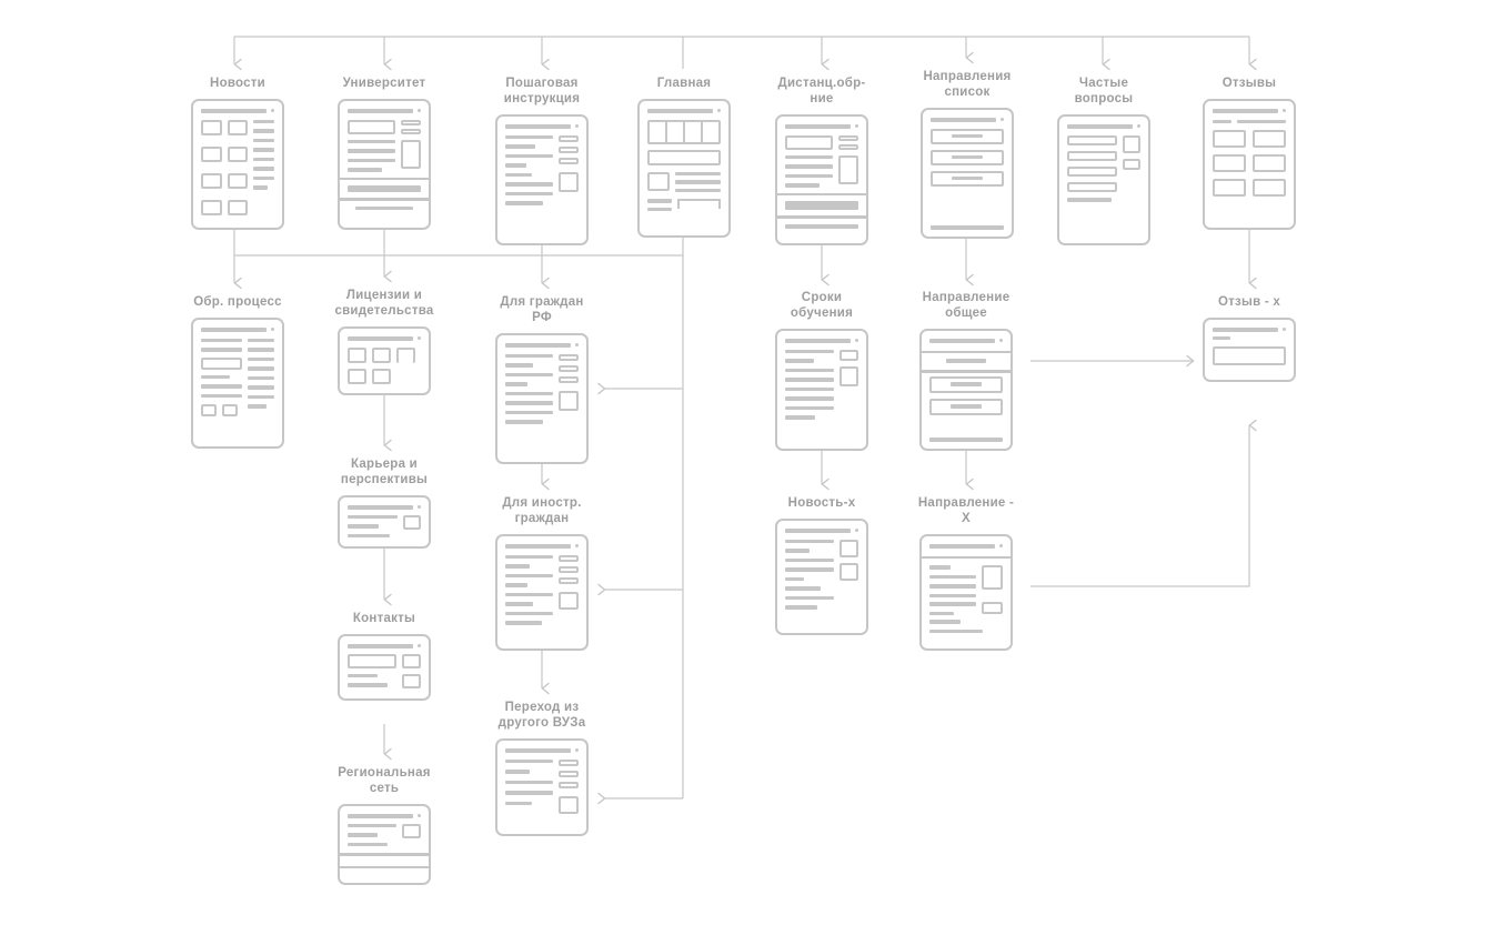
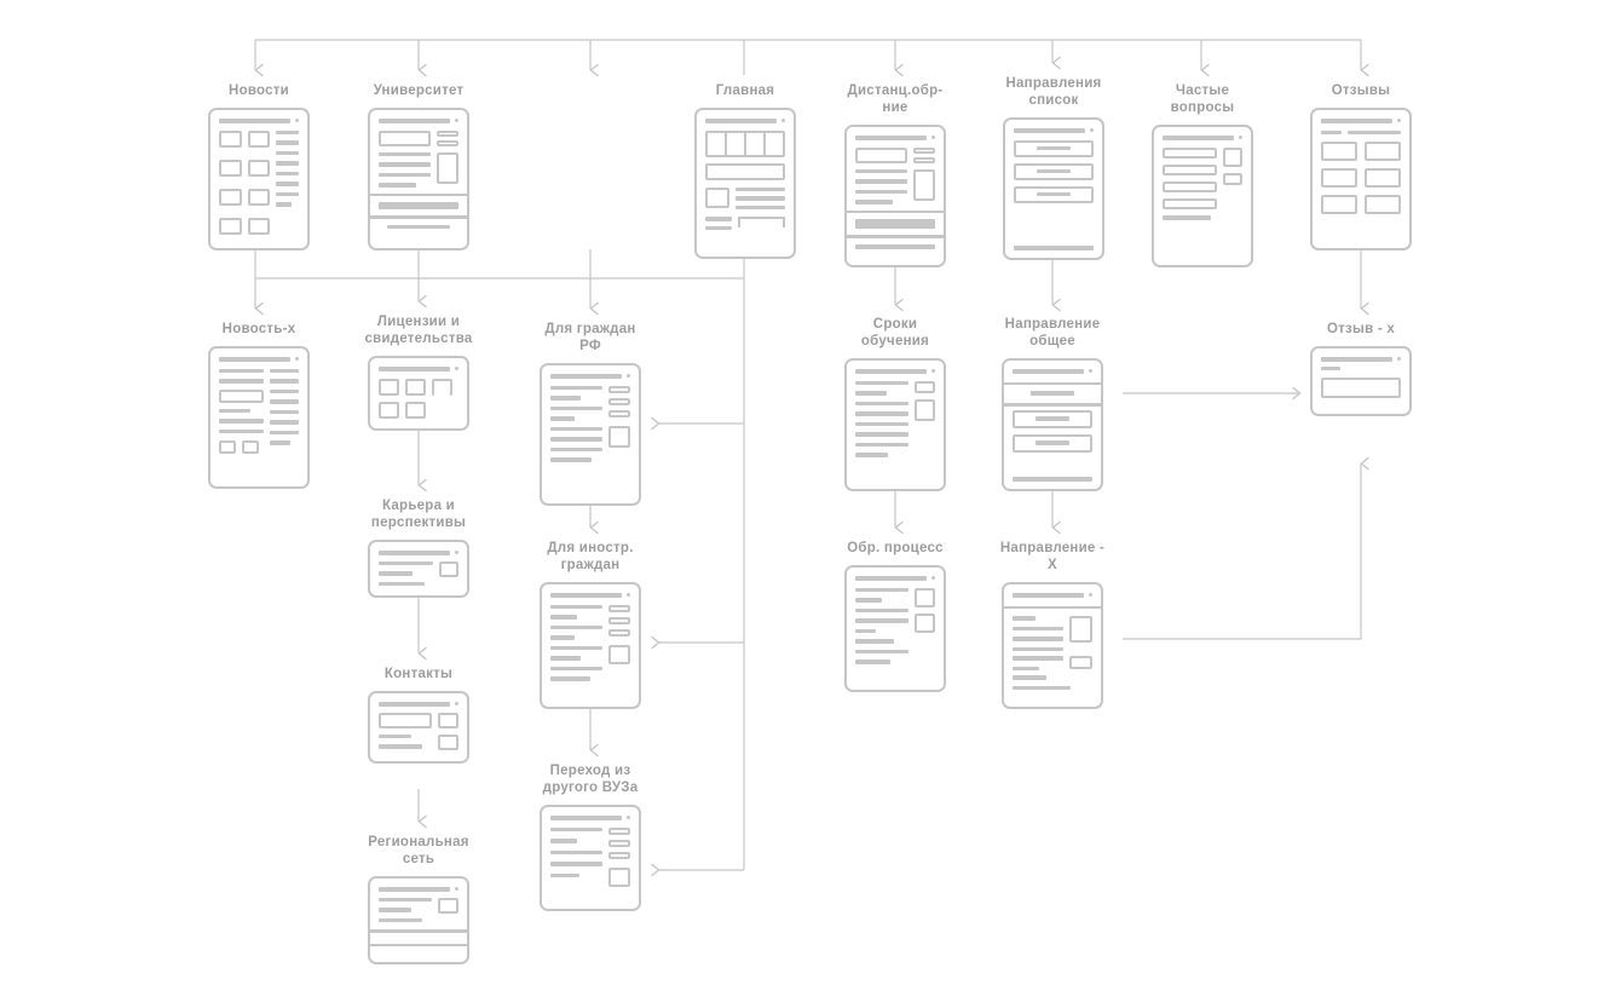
  Новости
  Университет
- Пошаговая инструкция
  Главная
  Дистанц.обр-ние
  Направления
  список
  Частые вопросы
  Отзывы
- Обр. процесс
+ Новость-х
  Лицензии и
  свидетельства
  Для граждан РФ
  Сроки обучения
  Направление общее
  Отзыв - х
  Карьера и
  перспективы
  Для иностр. граждан
- Новость-х
+ Обр. процесс
  Направление - Х
  Контакты
  Переход из
  другого ВУЗа
  Региональная сеть
